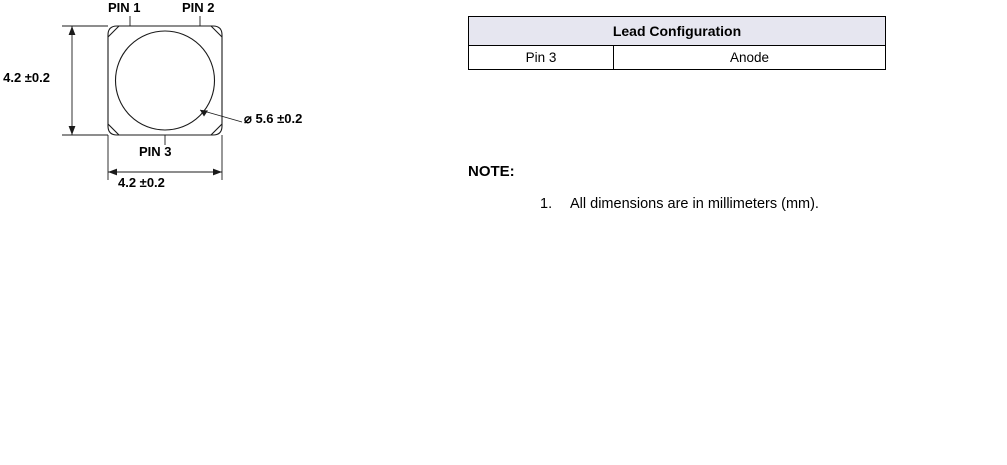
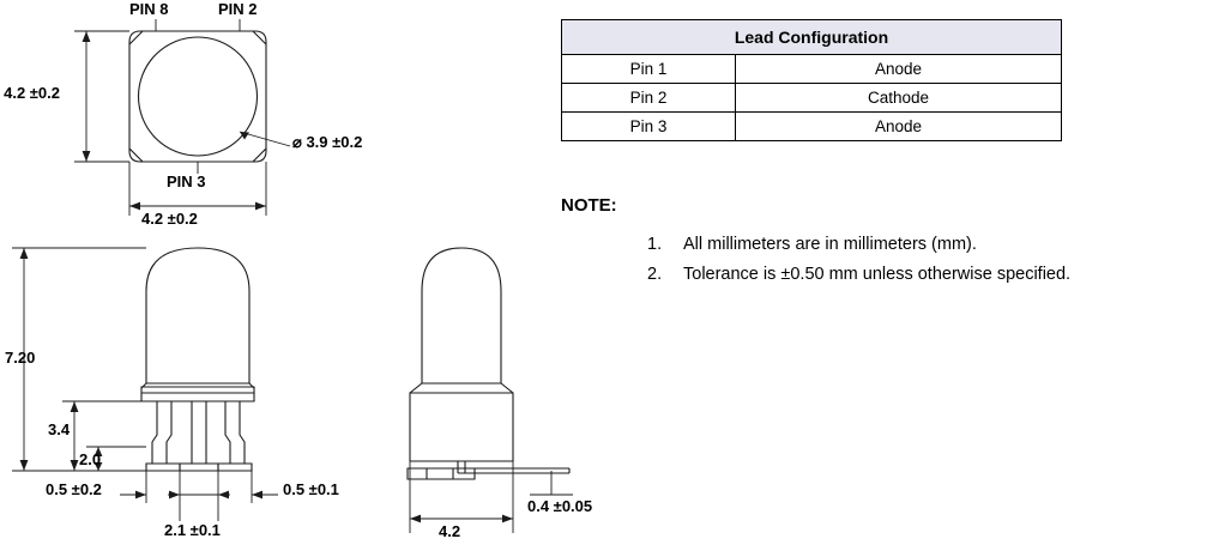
- PIN 1
+ PIN 8
  PIN 2
  PIN 3
  4.2 ±0.2
  4.2 ±0.2
- ⌀ 5.6 ±0.2
+ ⌀ 3.9 ±0.2
+ 7.20
+ 3.4
+ 2.0
+ 0.5 ±0.2
+ 0.5 ±0.1
+ 2.1 ±0.1
+ 4.2
+ 0.4 ±0.05
  Lead Configuration
+ Pin 1	Anode
+ Pin 2	Cathode
  Pin 3	Anode
  NOTE:
- 1. All dimensions are in millimeters (mm).
+ 1. All millimeters are in millimeters (mm).
+ 2. Tolerance is ±0.50 mm unless otherwise specified.
